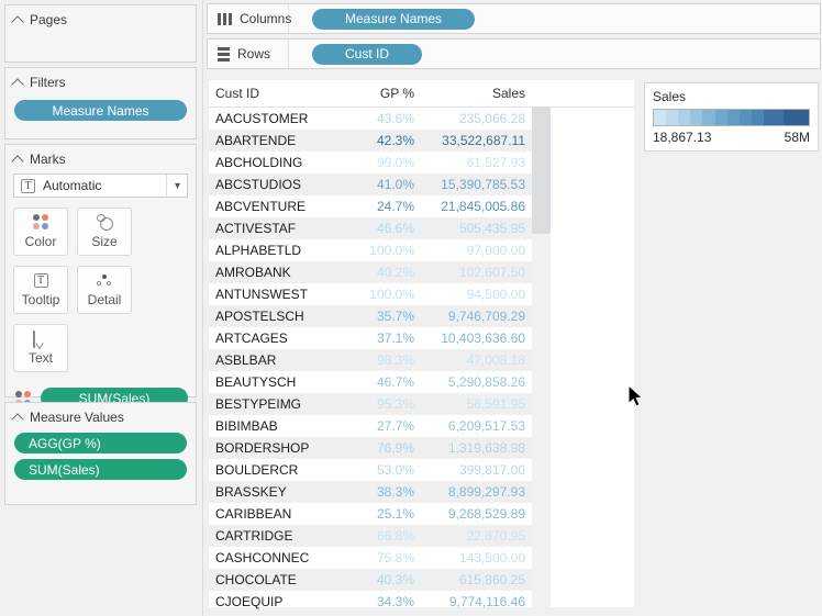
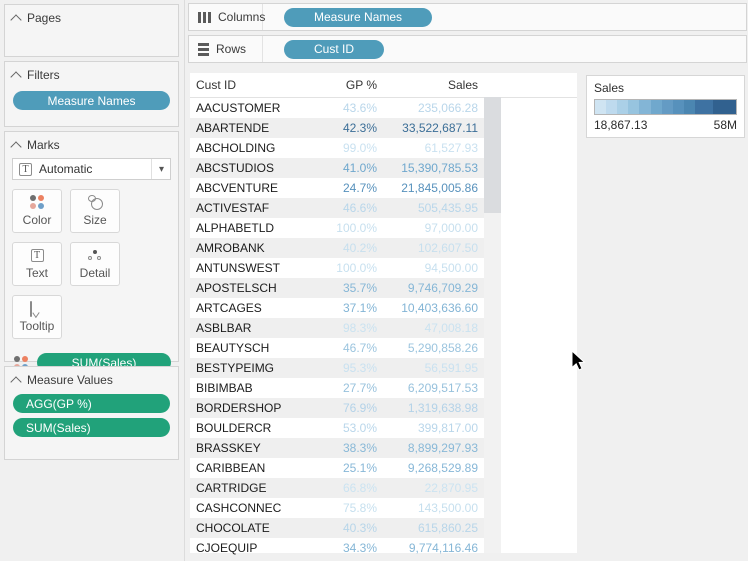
  Pages
  Filters
  Measure Names
  Marks
  T
  Automatic
  ▾
  Color
  Size
  T
- Tooltip
+ Text
  Detail
- Text
+ Tooltip
  SUM(Sales)
  Measure Values
  AGG(GP %)
  SUM(Sales)
  Columns
  Measure Names
  Rows
  Cust ID
  Cust ID
  GP %
  Sales
  AACUSTOMER
  43.6%
  235,066.28
  ABARTENDE
  42.3%
  33,522,687.11
  ABCHOLDING
  99.0%
  61,527.93
  ABCSTUDIOS
  41.0%
  15,390,785.53
  ABCVENTURE
  24.7%
  21,845,005.86
  ACTIVESTAF
  46.6%
  505,435.95
  ALPHABETLD
  100.0%
  97,000.00
  AMROBANK
  40.2%
  102,607.50
  ANTUNSWEST
  100.0%
  94,500.00
  APOSTELSCH
  35.7%
  9,746,709.29
  ARTCAGES
  37.1%
  10,403,636.60
  ASBLBAR
  98.3%
  47,008.18
  BEAUTYSCH
  46.7%
  5,290,858.26
  BESTYPEIMG
  95.3%
  56,591.95
  BIBIMBAB
  27.7%
  6,209,517.53
  BORDERSHOP
  76.9%
  1,319,638.98
  BOULDERCR
  53.0%
  399,817.00
  BRASSKEY
  38.3%
  8,899,297.93
  CARIBBEAN
  25.1%
  9,268,529.89
  CARTRIDGE
  66.8%
  22,870.95
  CASHCONNEC
  75.8%
  143,500.00
  CHOCOLATE
  40.3%
  615,860.25
  CJOEQUIP
  34.3%
  9,774,116.46
  Sales
  18,867.13
  58M
